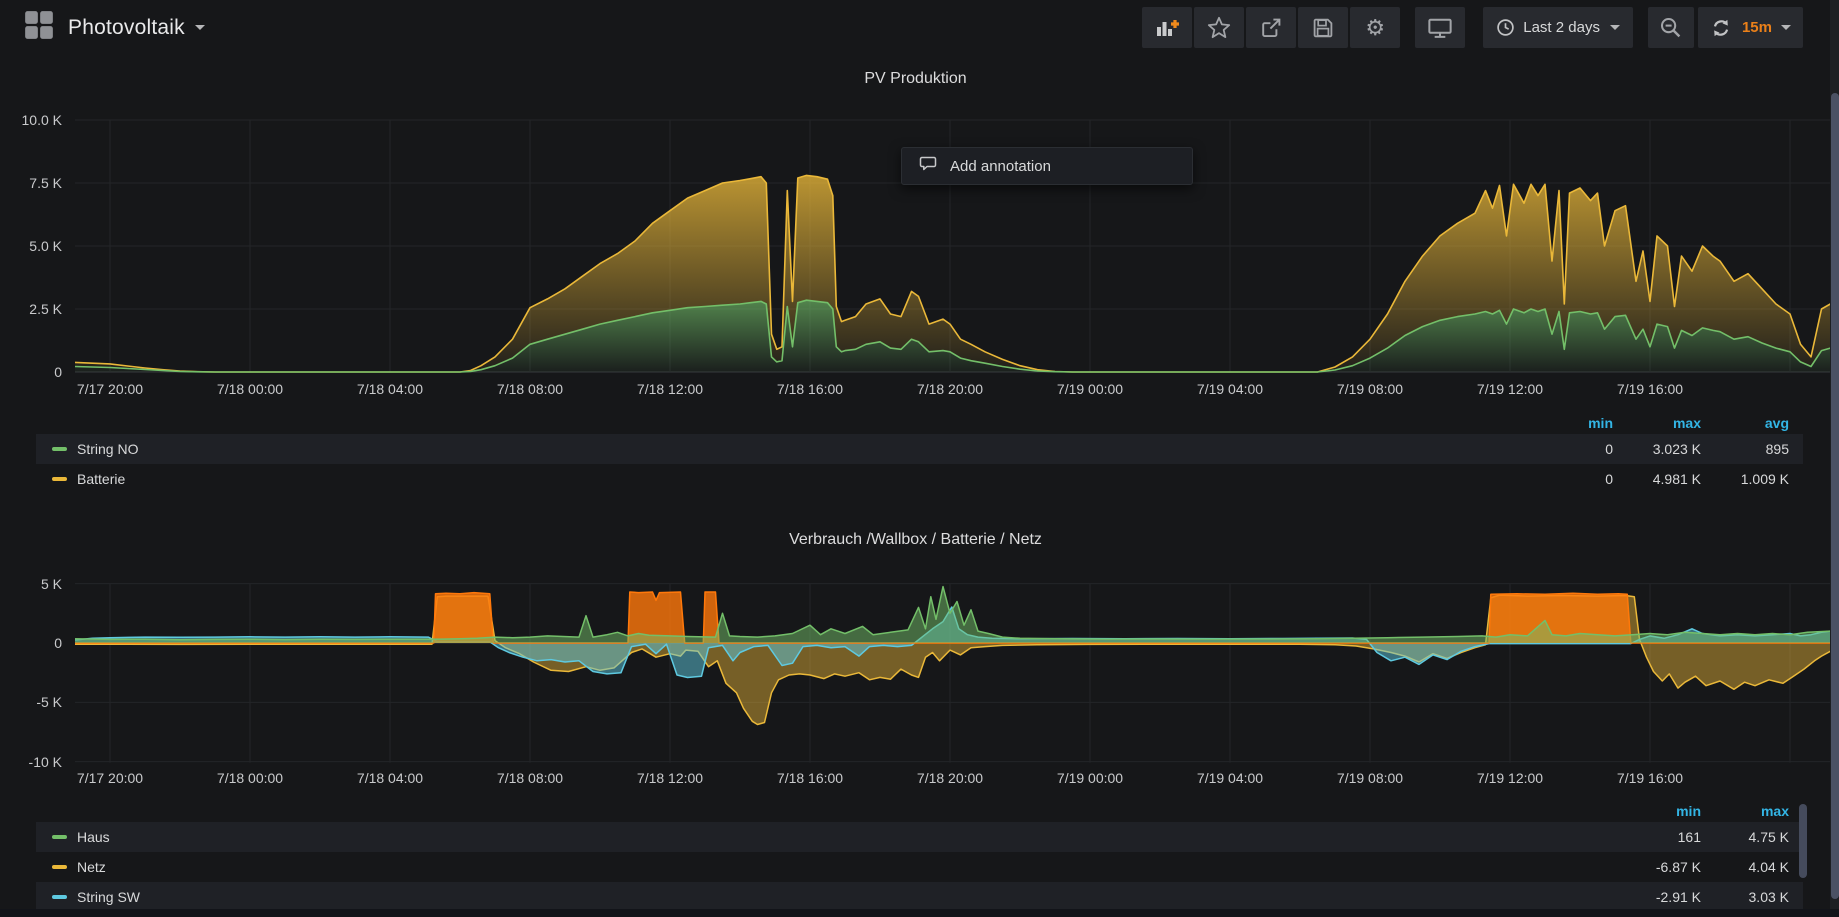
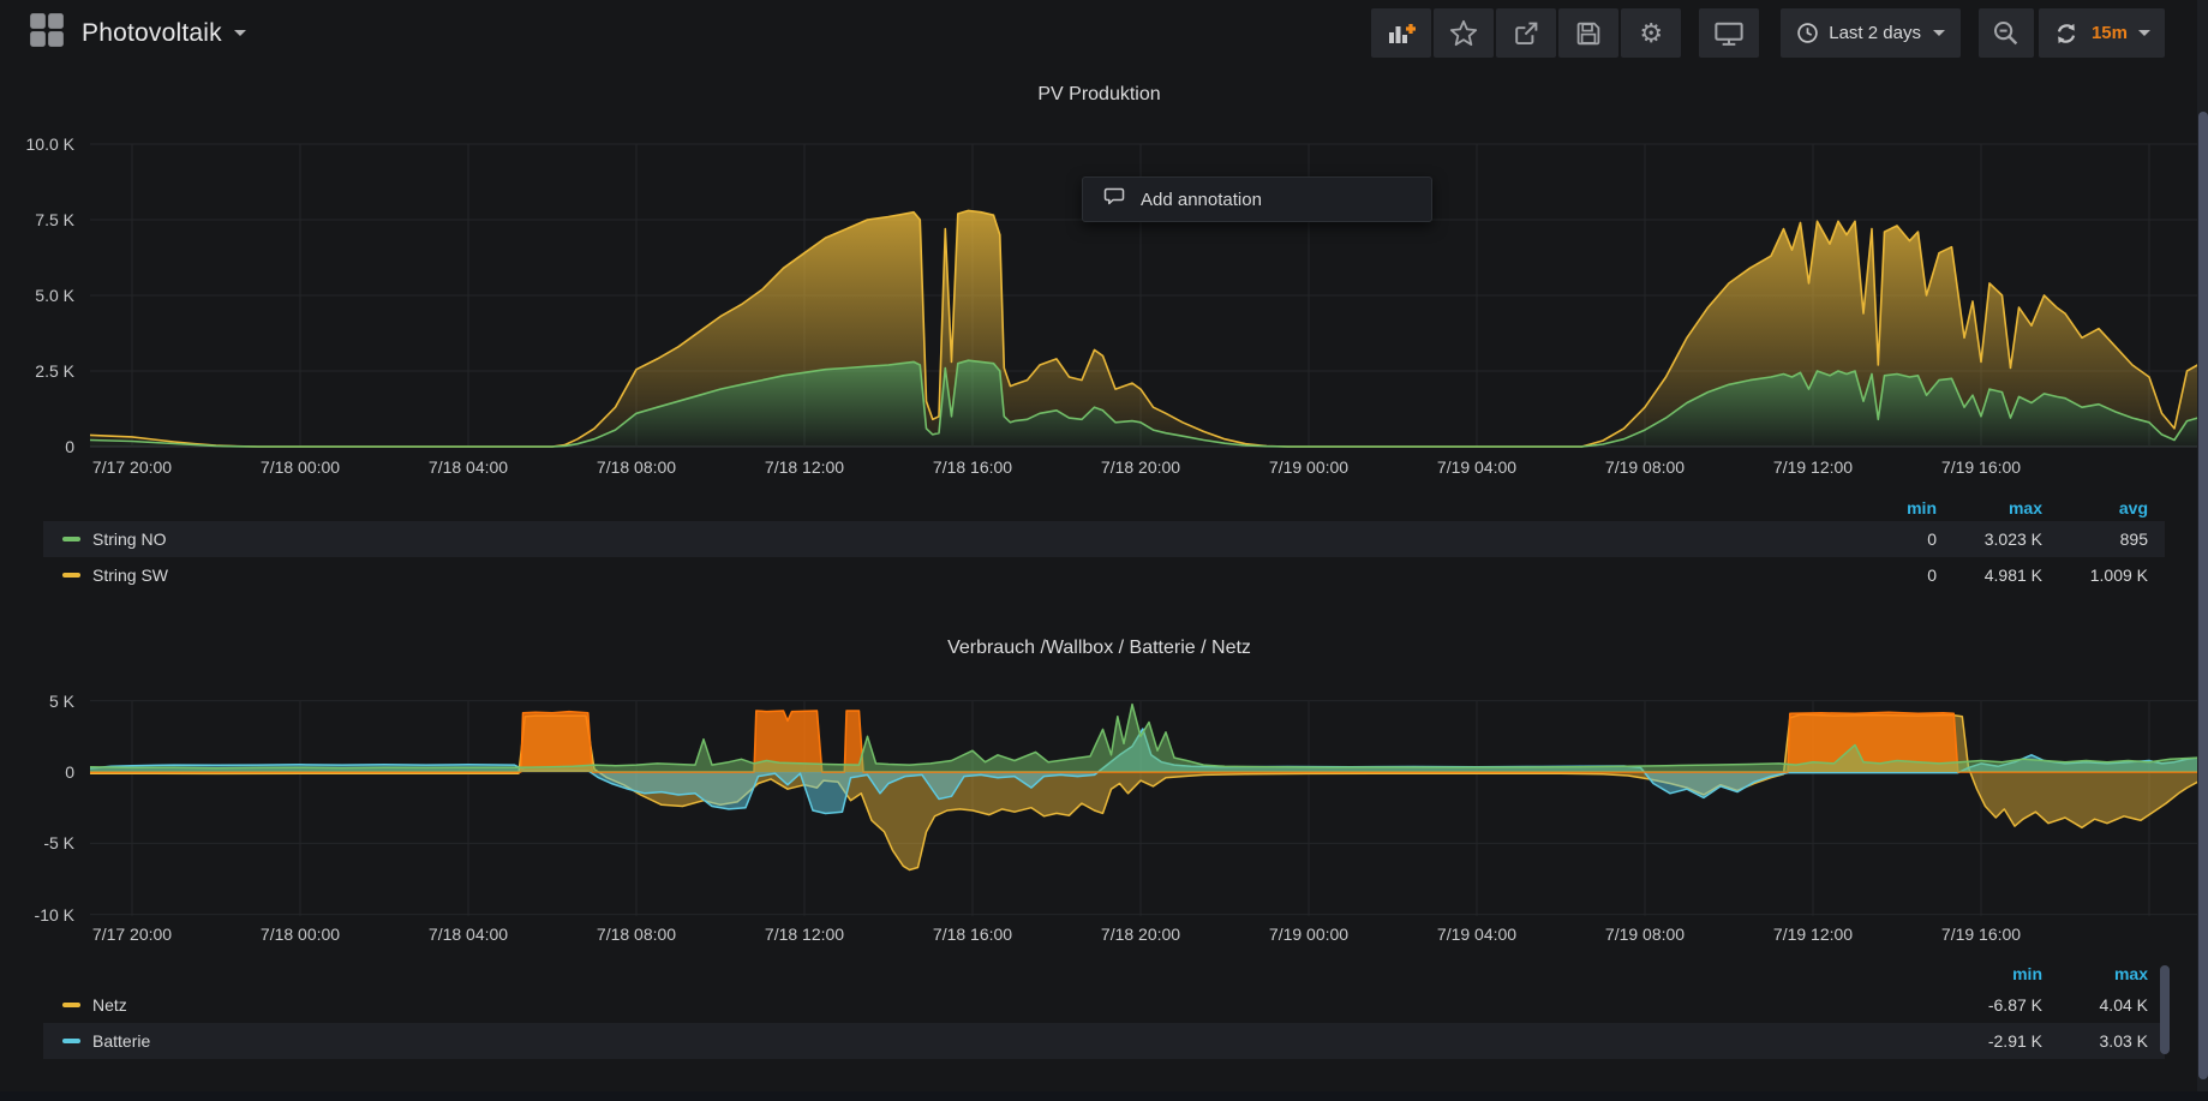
  Photovoltaik
  ⚙
  Last 2 days
  15m
  PV Produktion
  0
  2.5 K
  5.0 K
  7.5 K
  10.0 K
  7/17 20:00
  7/18 00:00
  7/18 04:00
  7/18 08:00
  7/18 12:00
  7/18 16:00
  7/18 20:00
  7/19 00:00
  7/19 04:00
  7/19 08:00
  7/19 12:00
  7/19 16:00
  min
  max
  avg
  String NO
  0
  3.023 K
  895
- Batterie
+ String SW
  0
  4.981 K
  1.009 K
  Add annotation
  Verbrauch /Wallbox / Batterie / Netz
  5 K
  0
  -5 K
  -10 K
  7/17 20:00
  7/18 00:00
  7/18 04:00
  7/18 08:00
  7/18 12:00
  7/18 16:00
  7/18 20:00
  7/19 00:00
  7/19 04:00
  7/19 08:00
  7/19 12:00
  7/19 16:00
  min
  max
- Haus
- 161
- 4.75 K
  Netz
  -6.87 K
  4.04 K
- String SW
+ Batterie
  -2.91 K
  3.03 K
